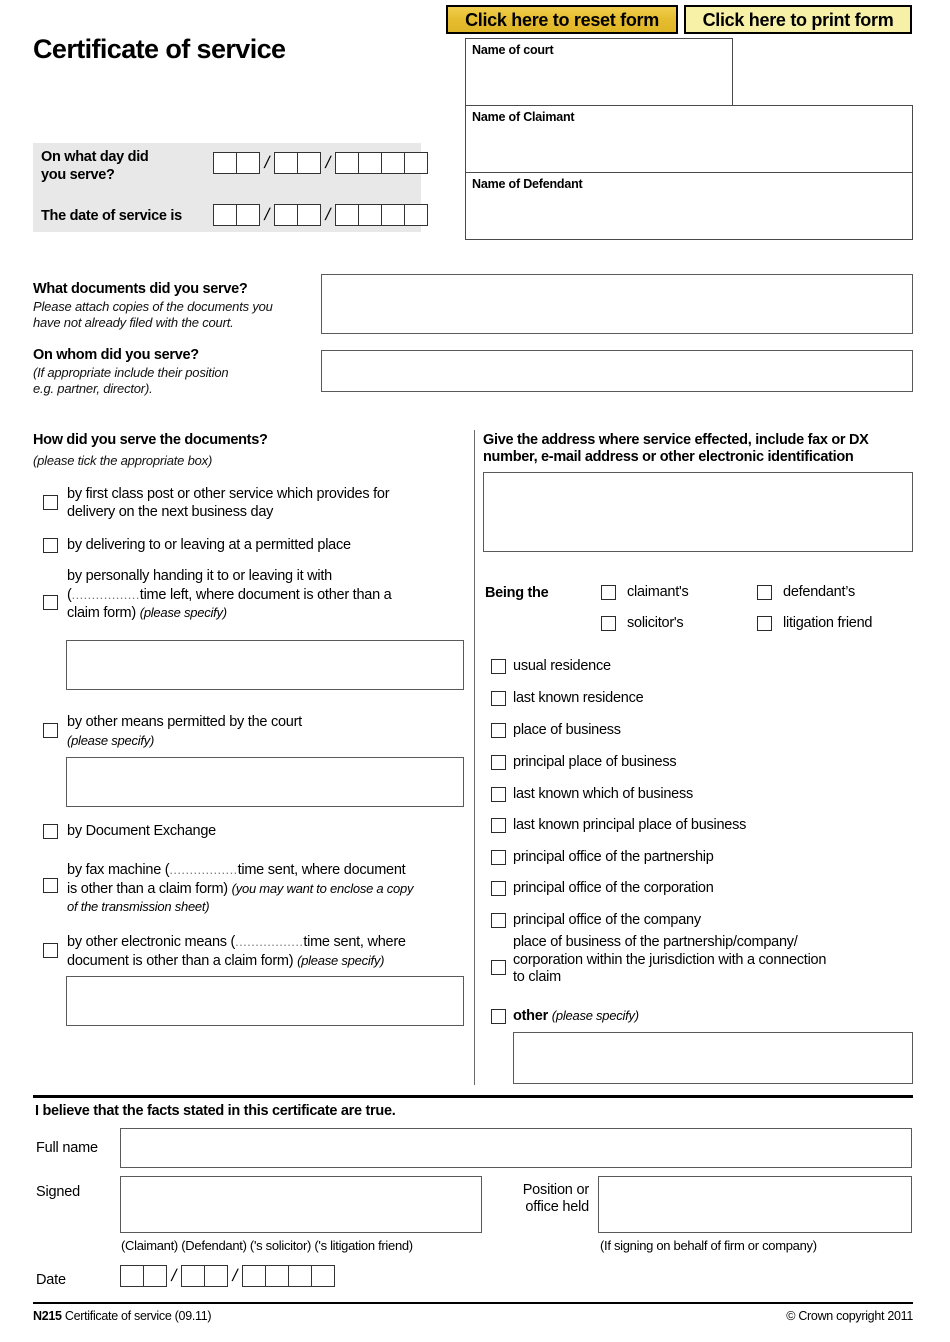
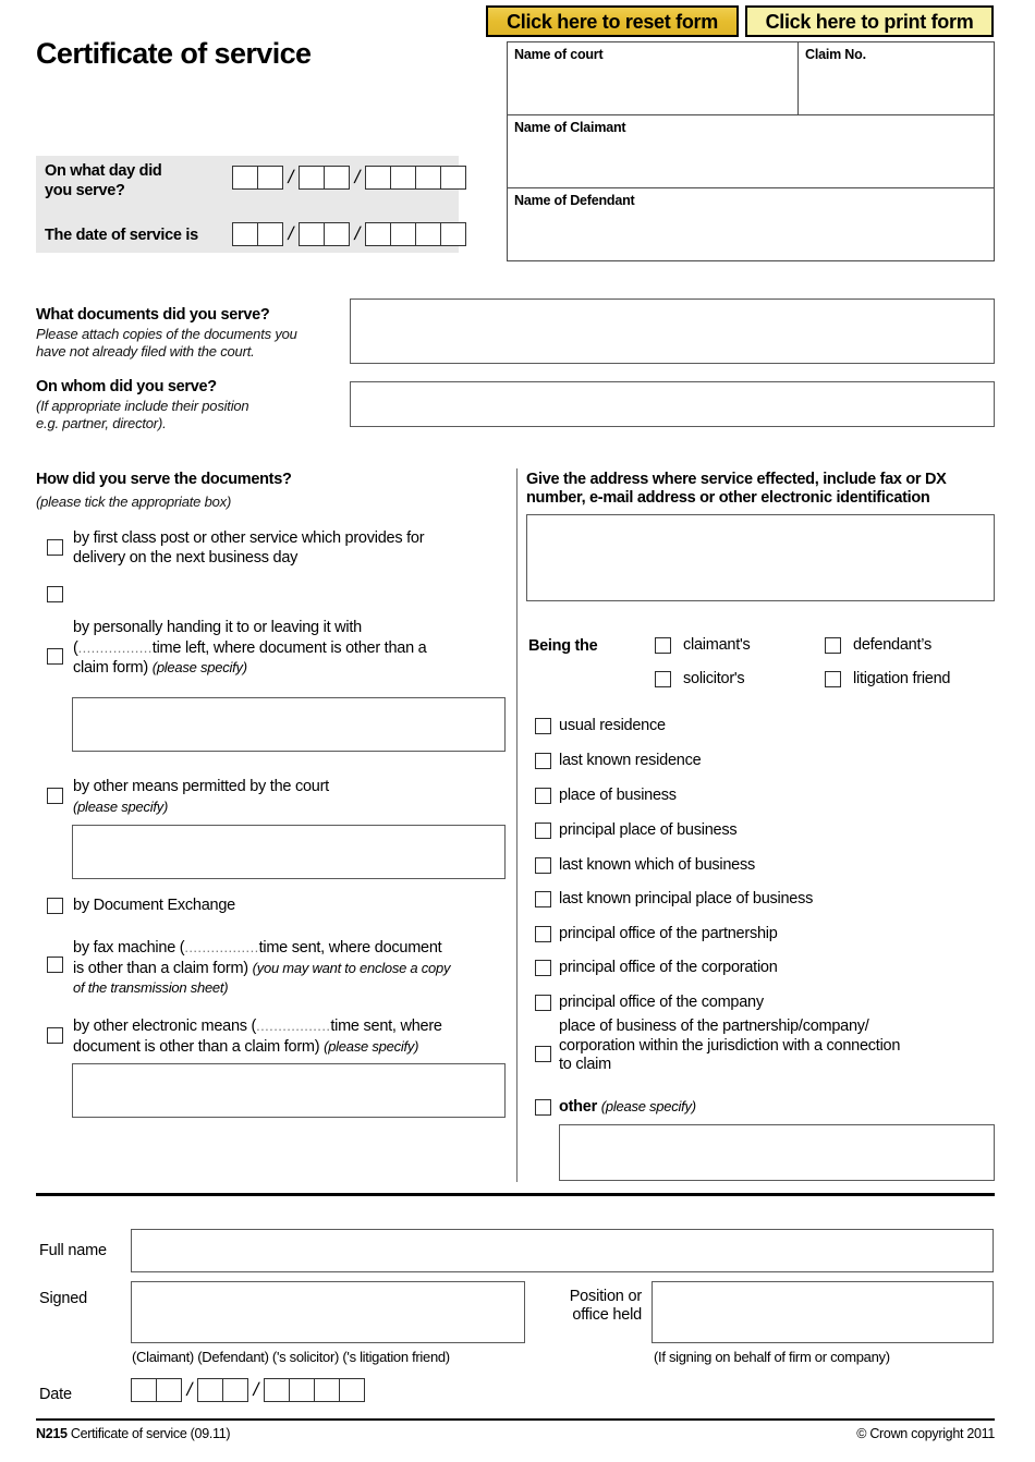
  Click here to reset form
  Click here to print form
  Certificate of service
  Name of court
+ Claim No.
  Name of Claimant
  Name of Defendant
  On what day did
  you serve?
  The date of service is
  What documents did you serve?
  Please attach copies of the documents you
  have not already filed with the court.
  On whom did you serve?
  (If appropriate include their position
  e.g. partner, director).
  How did you serve the documents?
  (please tick the appropriate box)
  by first class post or other service which provides for
  delivery on the next business day
- by delivering to or leaving at a permitted place
  by personally handing it to or leaving it with
  (.................time left, where document is other than a
  claim form) (please specify)
  by other means permitted by the court
  (please specify)
  by Document Exchange
  by fax machine (.................time sent, where document
  is other than a claim form) (you may want to enclose a copy
  of the transmission sheet)
  by other electronic means (.................time sent, where
  document is other than a claim form) (please specify)
  Give the address where service effected, include fax or DX
  number, e-mail address or other electronic identification
  Being the
  claimant's
  defendant’s
  solicitor's
  litigation friend
  usual residence
  last known residence
  place of business
  principal place of business
  last known which of business
  last known principal place of business
  principal office of the partnership
  principal office of the corporation
  principal office of the company
  place of business of the partnership/company/
  corporation within the jurisdiction with a connection
  to claim
  other (please specify)
- I believe that the facts stated in this certificate are true.
  Full name
  Signed
  (Claimant) (Defendant) ('s solicitor) ('s litigation friend)
  Position or
  office held
  (If signing on behalf of firm or company)
  Date
  N215 Certificate of service (09.11)
  © Crown copyright 2011
